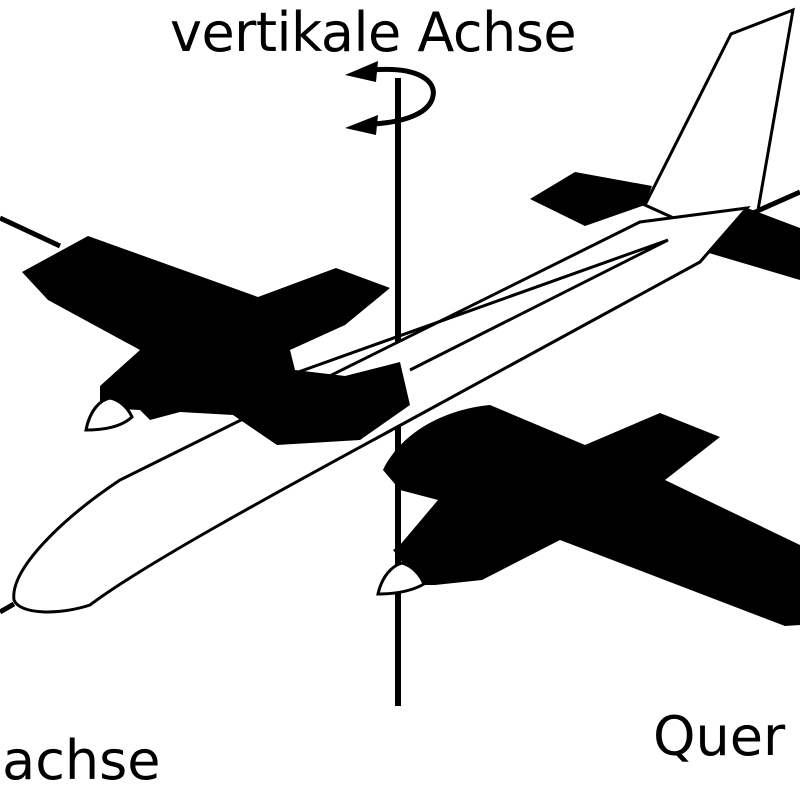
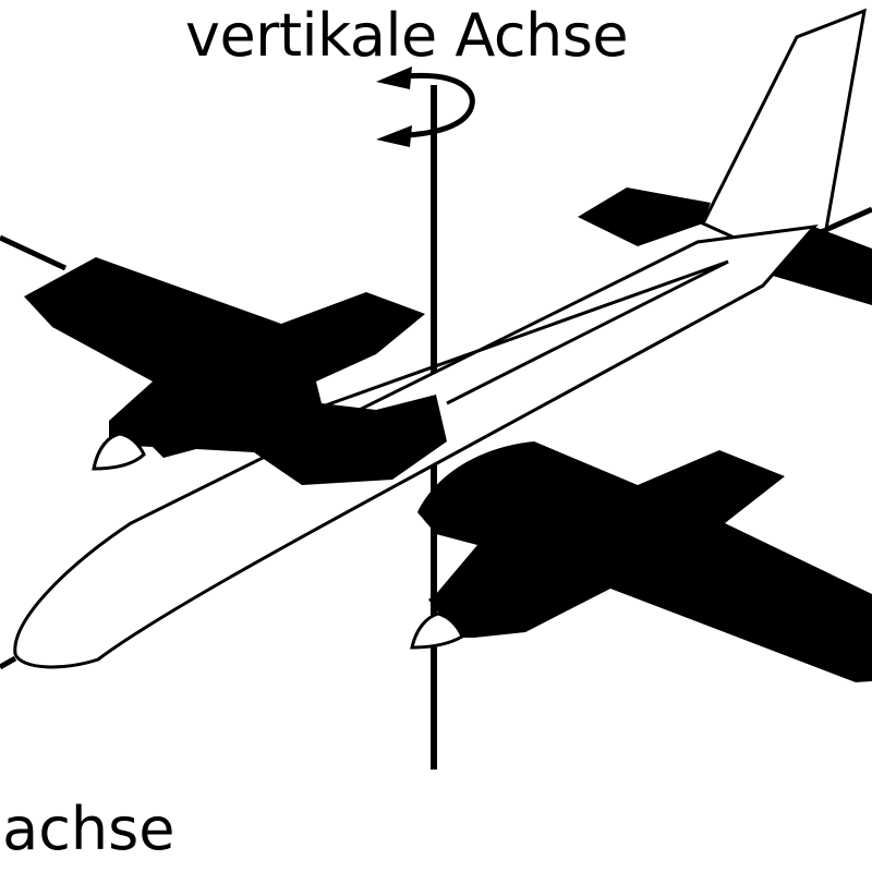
  vertikale Achse
  achse
- Quer
